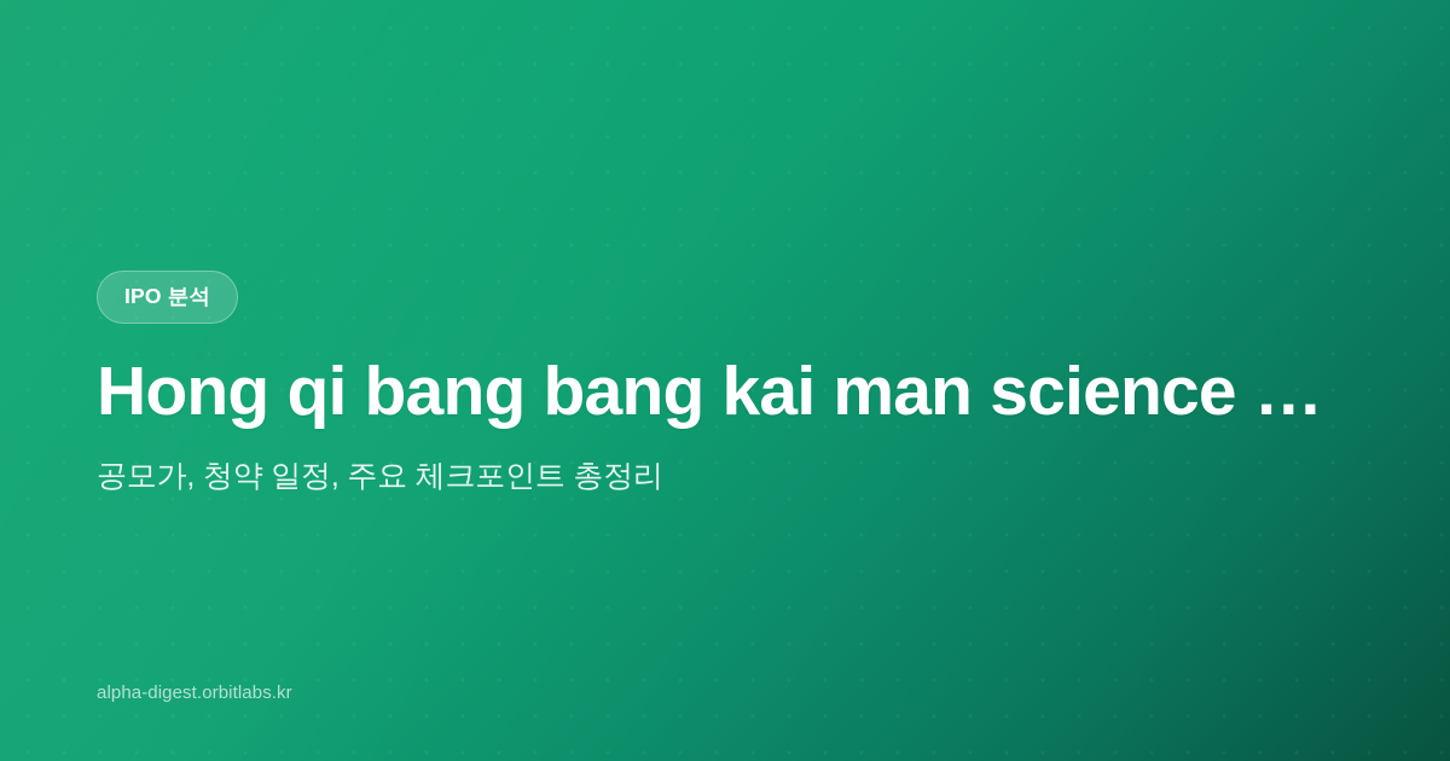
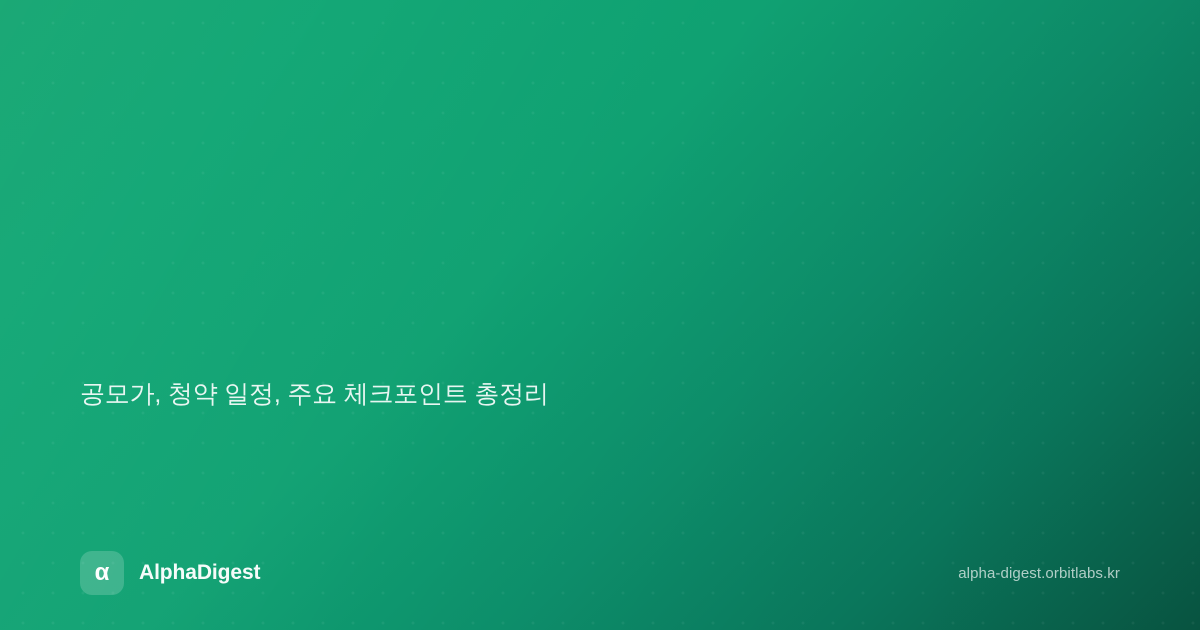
- IPO 분석
- Hong qi bang bang kai man science &...
  공모가, 청약 일정, 주요 체크포인트 총정리
+ α
+ AlphaDigest
  alpha-digest.orbitlabs.kr
